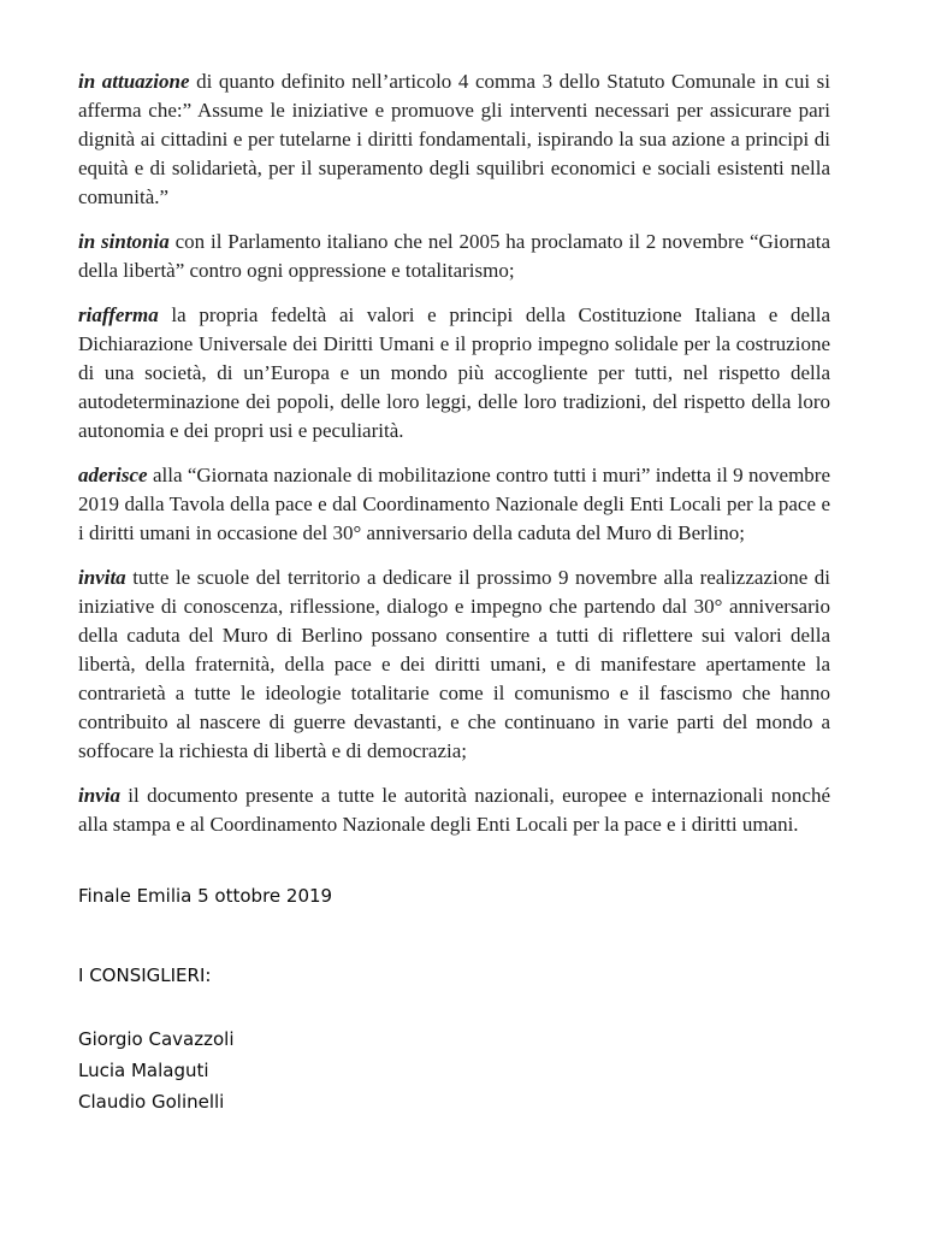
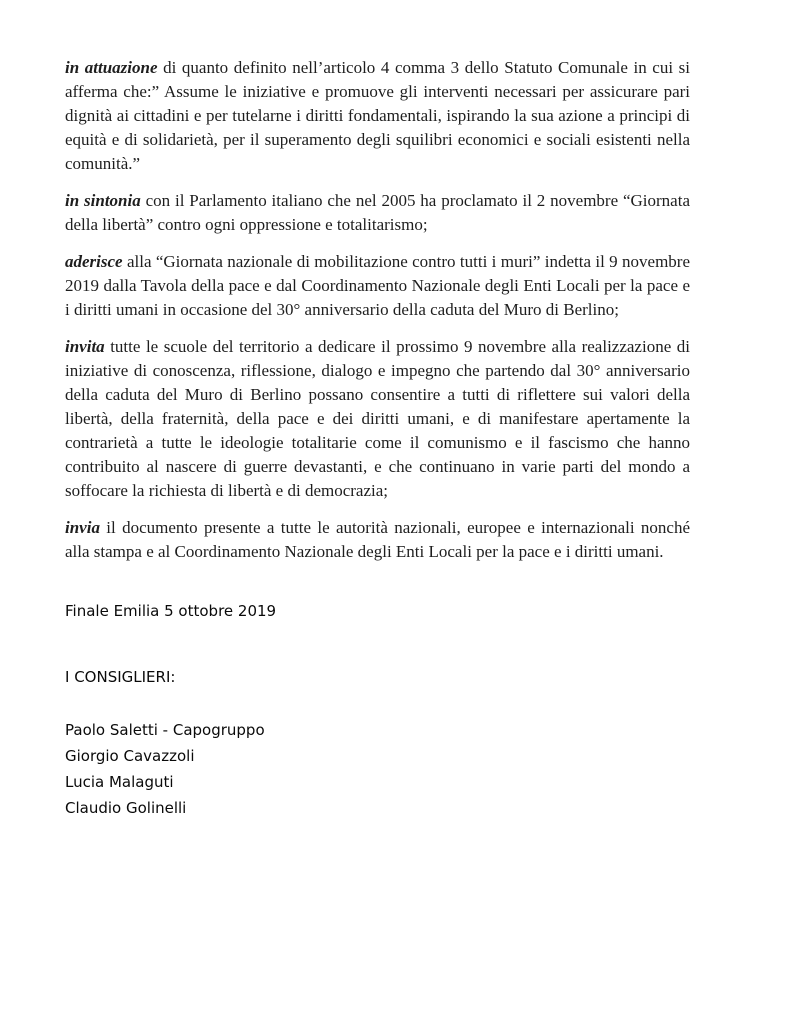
  in attuazione di quanto definito nell’articolo 4 comma 3 dello Statuto Comunale in cui si afferma che:” Assume le iniziative e promuove gli interventi necessari per assicurare pari dignità ai cittadini e per tutelarne i diritti fondamentali, ispirando la sua azione a principi di equità e di solidarietà, per il superamento degli squilibri economici e sociali esistenti nella comunità.”
  in sintonia con il Parlamento italiano che nel 2005 ha proclamato il 2 novembre “Giornata della libertà” contro ogni oppressione e totalitarismo;
- riafferma la propria fedeltà ai valori e principi della Costituzione Italiana e della Dichiarazione Universale dei Diritti Umani e il proprio impegno solidale per la costruzione di una società, di un’Europa e un mondo più accogliente per tutti, nel rispetto della autodeterminazione dei popoli, delle loro leggi, delle loro tradizioni, del rispetto della loro autonomia e dei propri usi e peculiarità.
  aderisce alla “Giornata nazionale di mobilitazione contro tutti i muri” indetta il 9 novembre 2019 dalla Tavola della pace e dal Coordinamento Nazionale degli Enti Locali per la pace e i diritti umani in occasione del 30° anniversario della caduta del Muro di Berlino;
  invita tutte le scuole del territorio a dedicare il prossimo 9 novembre alla realizzazione di iniziative di conoscenza, riflessione, dialogo e impegno che partendo dal 30° anniversario della caduta del Muro di Berlino possano consentire a tutti di riflettere sui valori della libertà, della fraternità, della pace e dei diritti umani, e di manifestare apertamente la contrarietà a tutte le ideologie totalitarie come il comunismo e il fascismo che hanno contribuito al nascere di guerre devastanti, e che continuano in varie parti del mondo a soffocare la richiesta di libertà e di democrazia;
  invia il documento presente a tutte le autorità nazionali, europee e internazionali nonché alla stampa e al Coordinamento Nazionale degli Enti Locali per la pace e i diritti umani.
  Finale Emilia 5 ottobre 2019
  I CONSIGLIERI:
+ Paolo Saletti - Capogruppo
  Giorgio Cavazzoli
  Lucia Malaguti
  Claudio Golinelli
